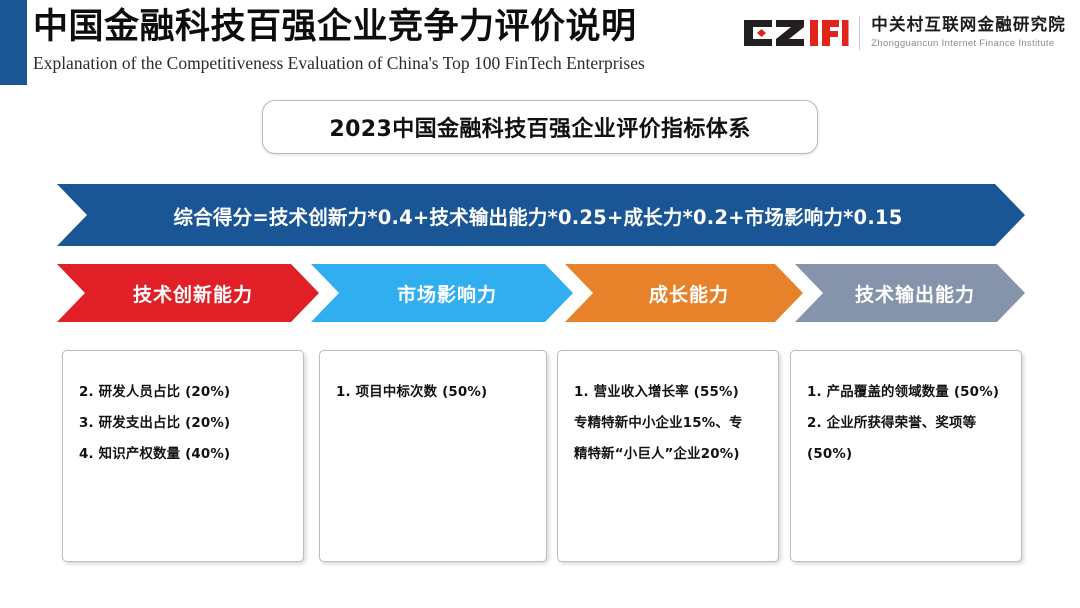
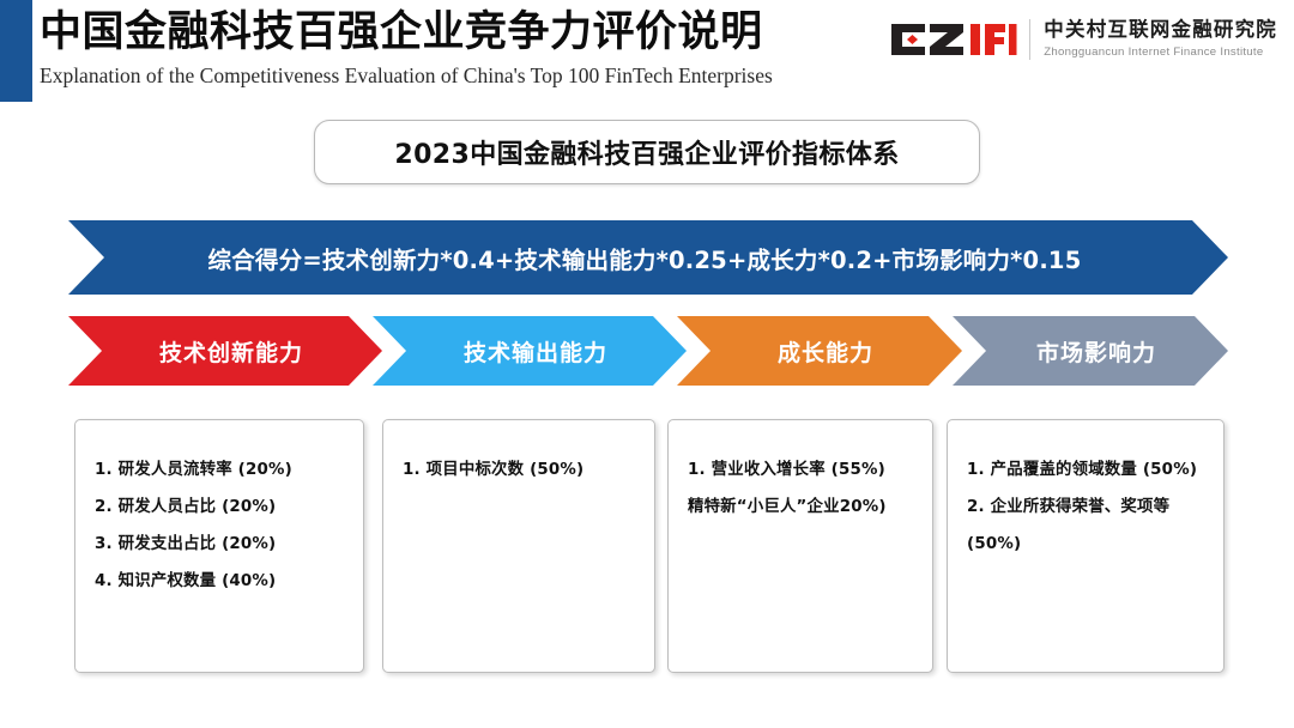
  中国金融科技百强企业竞争力评价说明
  Explanation of the Competitiveness Evaluation of China's Top 100 FinTech Enterprises
  中关村互联网金融研究院
  Zhongguancun Internet Finance Institute
  2023中国金融科技百强企业评价指标体系
  综合得分=技术创新力*0.4+技术输出能力*0.25+成长力*0.2+市场影响力*0.15
  技术创新能力
- 市场影响力
+ 技术输出能力
  成长能力
- 技术输出能力
+ 市场影响力
+ 1. 研发人员流转率 (20%)
  2. 研发人员占比 (20%)
  3. 研发支出占比 (20%)
  4. 知识产权数量 (40%)
  1. 项目中标次数 (50%)
  1. 营业收入增长率 (55%)
- 专精特新中小企业15%、专
  精特新“小巨人”企业20%)
  1. 产品覆盖的领域数量 (50%)
  2. 企业所获得荣誉、奖项等
  (50%)
